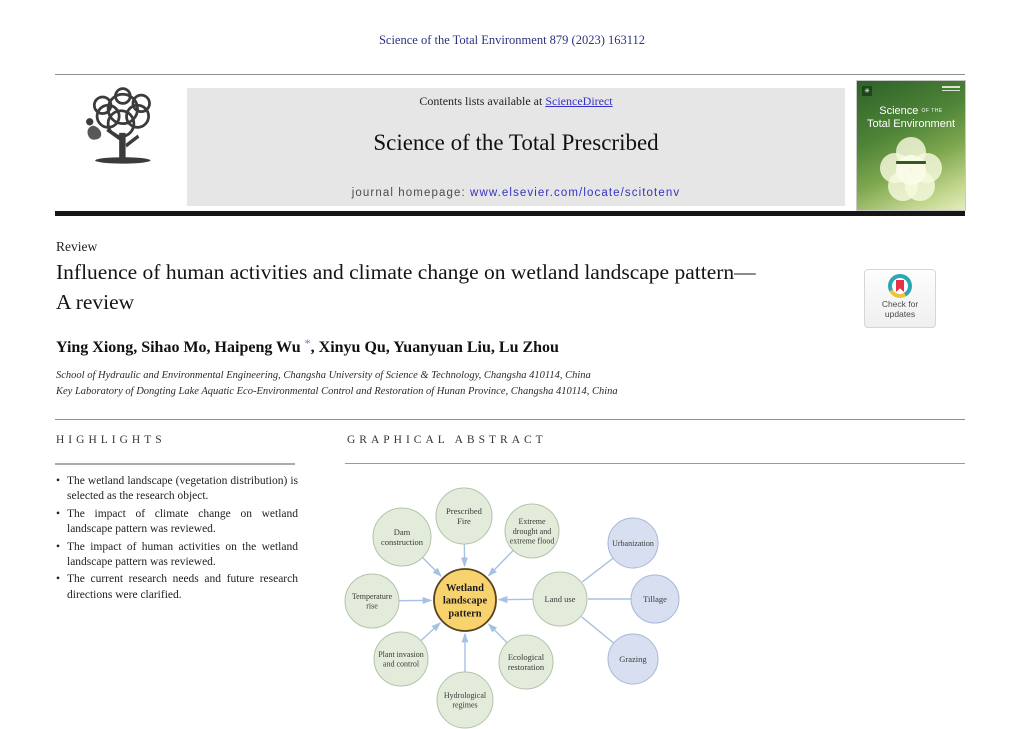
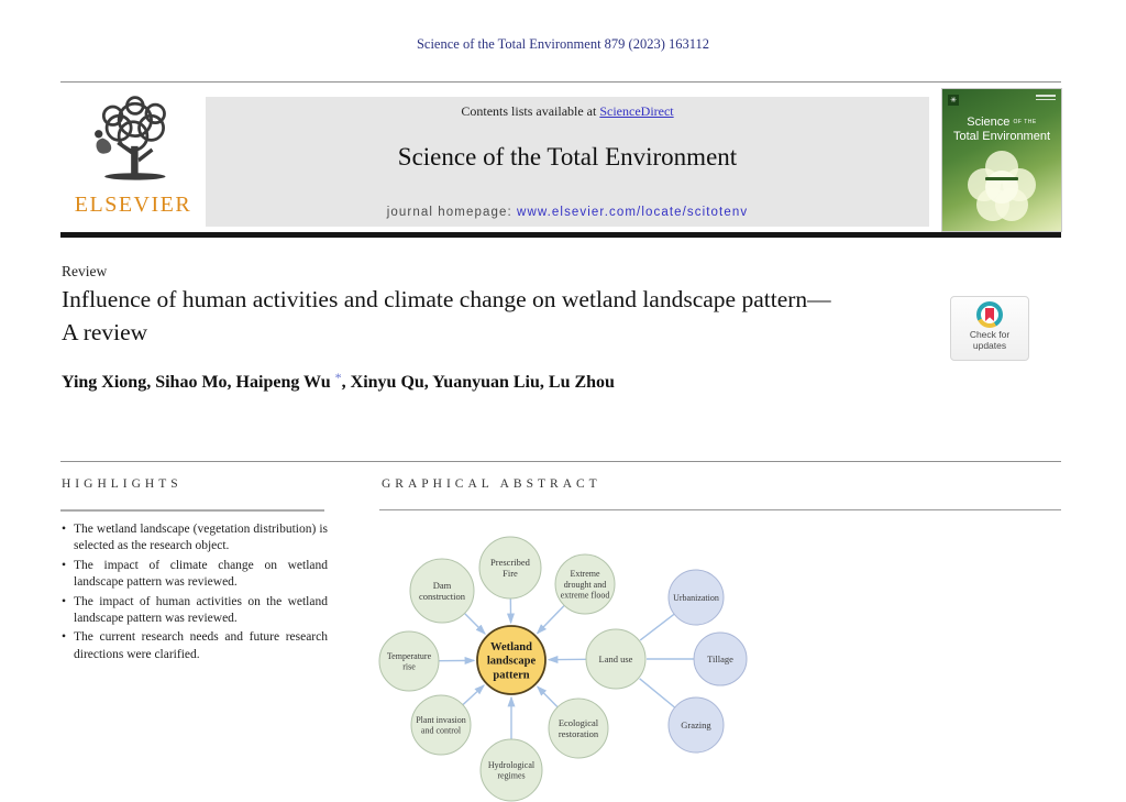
  Science of the Total Environment 879 (2023) 163112
+ ELSEVIER
  Contents lists available at ScienceDirect
- Science of the Total Prescribed
+ Science of the Total Environment
  journal homepage: www.elsevier.com/locate/scitotenv
  ✳
  Total Environment
  Review
  Influence of human activities and climate change on wetland landscape pattern—A review
  Check for
  updates
  Ying Xiong, Sihao Mo, Haipeng Wu *, Xinyu Qu, Yuanyuan Liu, Lu Zhou
- School of Hydraulic and Environmental Engineering, Changsha University of Science & Technology, Changsha 410114, China
- Key Laboratory of Dongting Lake Aquatic Eco-Environmental Control and Restoration of Hunan Province, Changsha 410114, China
  HIGHLIGHTS
  •
  The wetland landscape (vegetation distribution) is selected as the research object.
  •
  The impact of climate change on wetland landscape pattern was reviewed.
  •
  The impact of human activities on the wetland landscape pattern was reviewed.
  •
  The current research needs and future research directions were clarified.
  GRAPHICAL ABSTRACT
  Wetland landscape pattern
  Prescribed Fire
  Dam construction
  Extreme drought and extreme flood
  Temperature rise
  Land use
  Plant invasion and control
  Ecological restoration
  Hydrological regimes
  Urbanization
  Tillage
  Grazing
